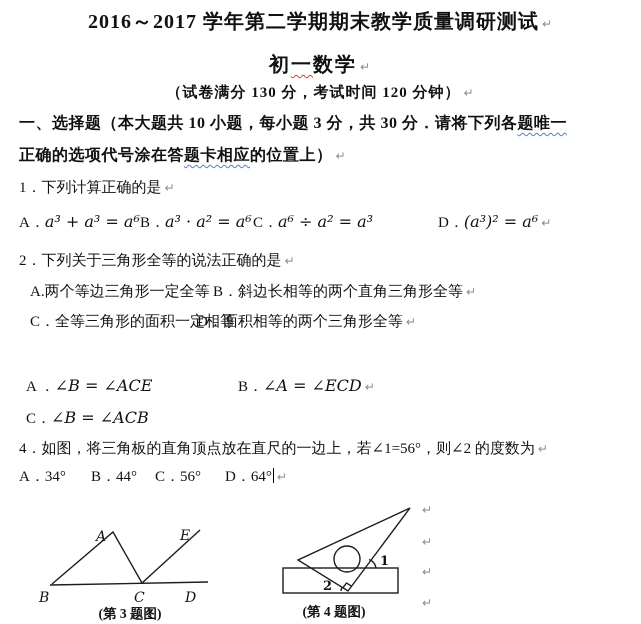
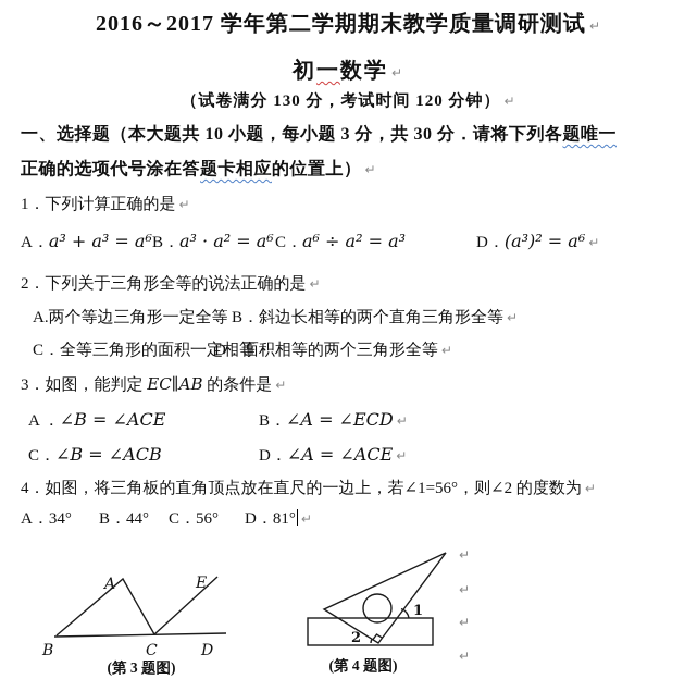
  2016～2017 学年第二学期期末教学质量调研测试 ↵
  初一数学 ↵
  （试卷满分 130 分，考试时间 120 分钟） ↵
  一、选择题（本大题共 10 小题，每小题 3 分，共 30 分．请将下列各题唯一
  正确的选项代号涂在答题卡相应的位置上） ↵
  1．下列计算正确的是 ↵
  A．a³ + a³ = a⁶
  B．a³ · a² = a⁶
  C．a⁶ ÷ a² = a³
  D．(a³)² = a⁶ ↵
  2．下列关于三角形全等的说法正确的是 ↵
  A.两个等边三角形一定全等
  B．斜边长相等的两个直角三角形全等 ↵
  C．全等三角形的面积一定相等
  D．面积相等的两个三角形全等 ↵
+ 3．如图，能判定 EC∥AB 的条件是 ↵
  A ．∠B = ∠ACE
  B．∠A = ∠ECD ↵
  C．∠B = ∠ACB
+ D．∠A = ∠ACE ↵
  4．如图，将三角板的直角顶点放在直尺的一边上，若∠1=56°，则∠2 的度数为 ↵
  A．34°
  B．44°
  C．56°
- D．64° ↵
+ D．81° ↵
  A
  E
  B
  C
  D
  (第 3 题图)
  1
  2
  (第 4 题图)
  ↵
  ↵
  ↵
  ↵
